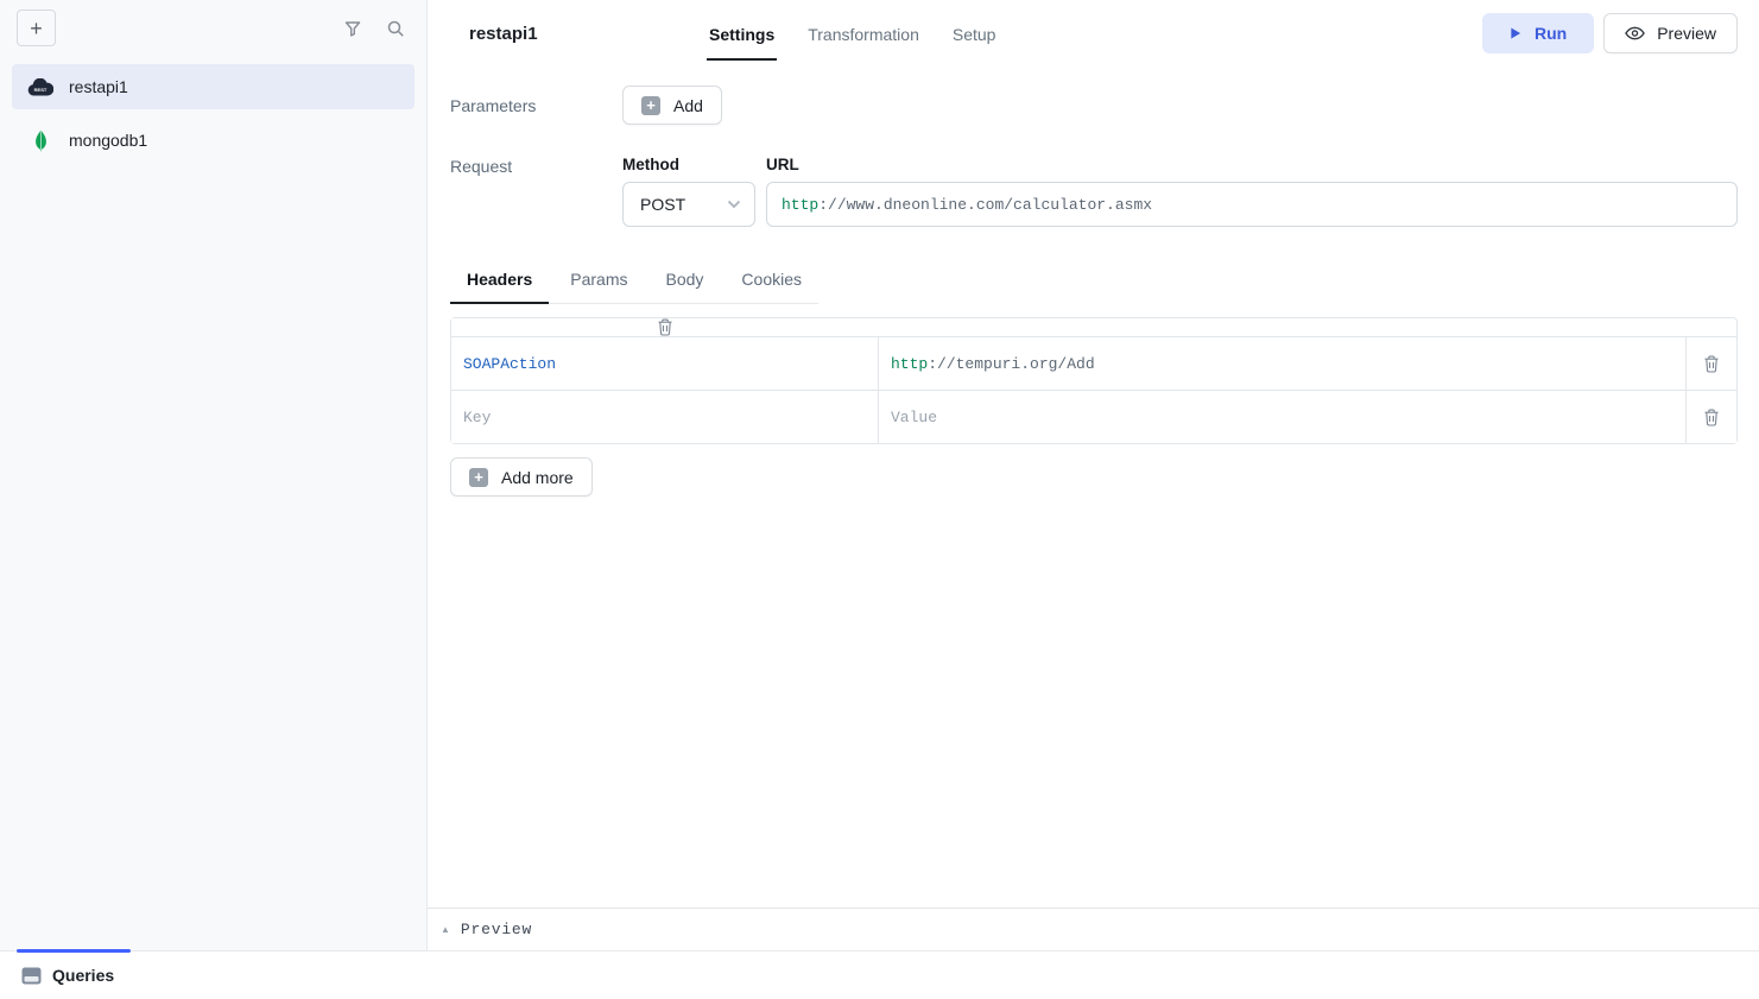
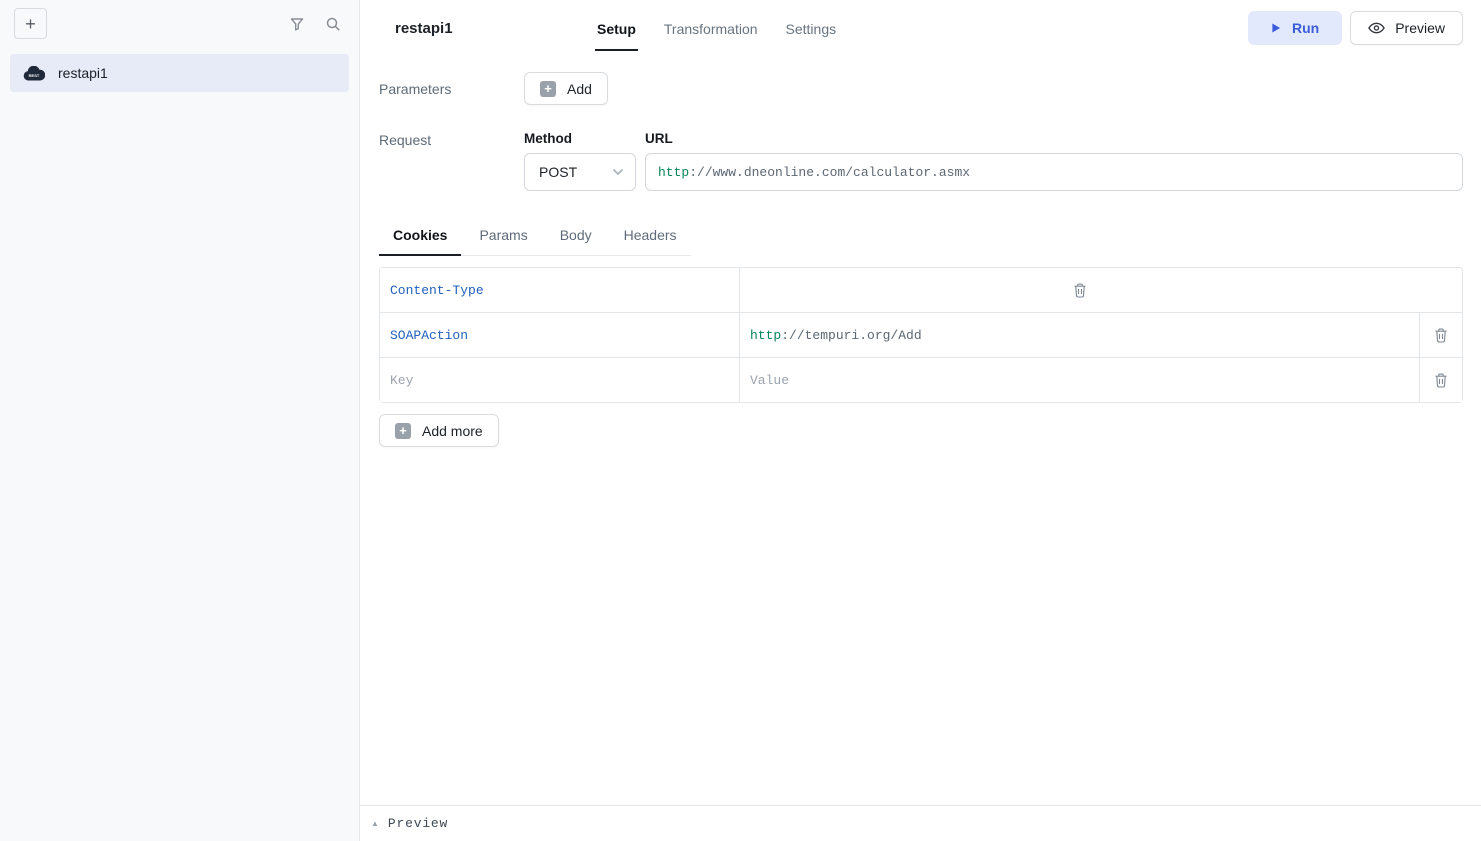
  +
  restapi1
- mongodb1
  restapi1
- Settings
+ Setup
  Transformation
- Setup
+ Settings
  Run
  Preview
  Parameters
  +
  Add
  Request
  Method
  POST
  URL
  http
  ://www.dneonline.com/calculator.asmx
- Headers
+ Cookies
  Params
  Body
- Cookies
+ Headers
+ Content-Type
  SOAPAction
  http
  ://tempuri.org/Add
  +
  Add more
  ▲
  Preview
- Queries
